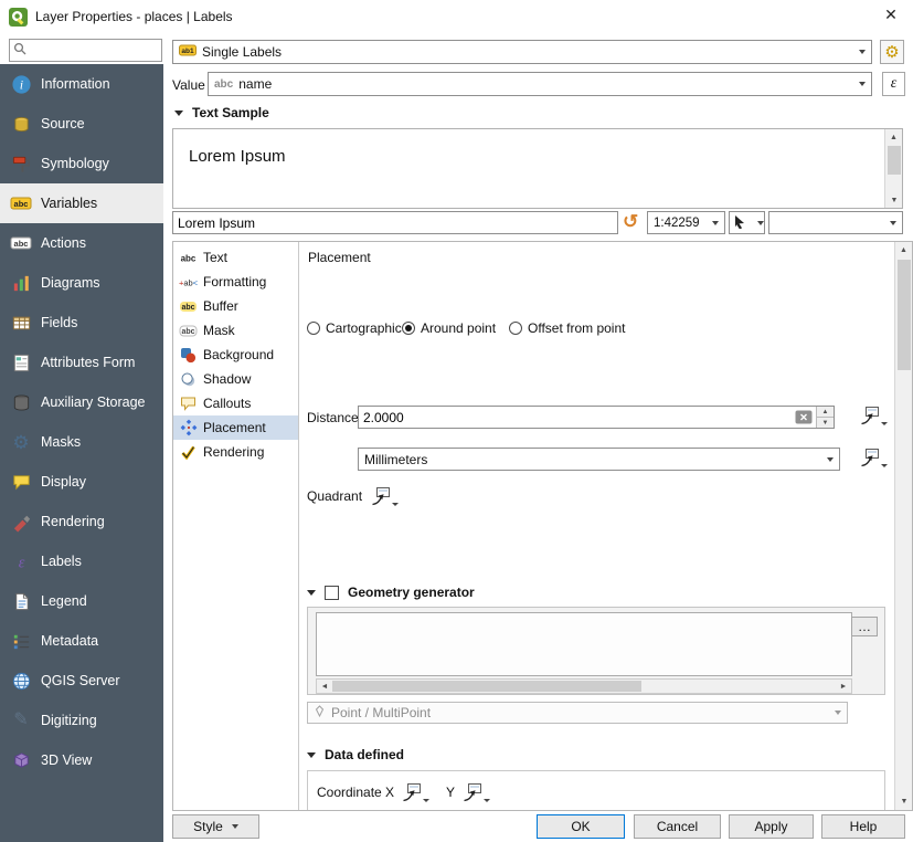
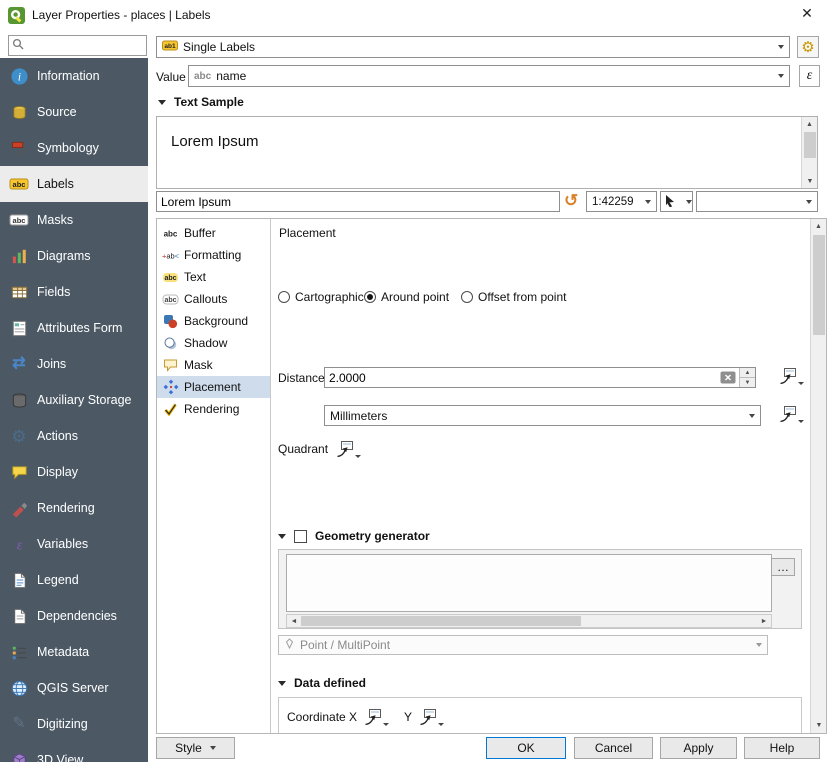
  Layer Properties - places | Labels
  ✕
  i
  Information
  Source
  Symbology
  abc
- Variables
+ Labels
  abc
- Actions
+ Masks
  Diagrams
  Fields
  Attributes Form
+ ⇄
+ Joins
  Auxiliary Storage
  ⚙
- Masks
+ Actions
  Display
  Rendering
  ε
- Labels
+ Variables
  Legend
+ Dependencies
  Metadata
  QGIS Server
  ✎
  Digitizing
  3D View
  Single Labels
  ⚙
  Value
  abc
  name
  ε
  Text Sample
  Lorem Ipsum
  Lorem Ipsum
  ↺
  1:42259
  abc
- Text
+ Buffer
  +ab<
  Formatting
- Buffer
+ Text
- Mask
+ Callouts
  Background
  Shadow
- Callouts
+ Mask
  Placement
  Rendering
  Placement
  Cartographic
  Around point
  Offset from point
  Distance
  2.0000
  Millimeters
  Quadrant
  Geometry generator
  …
  Point / MultiPoint
  Data defined
  Coordinate X
  Y
  Style
  OK
  Cancel
  Apply
  Help
